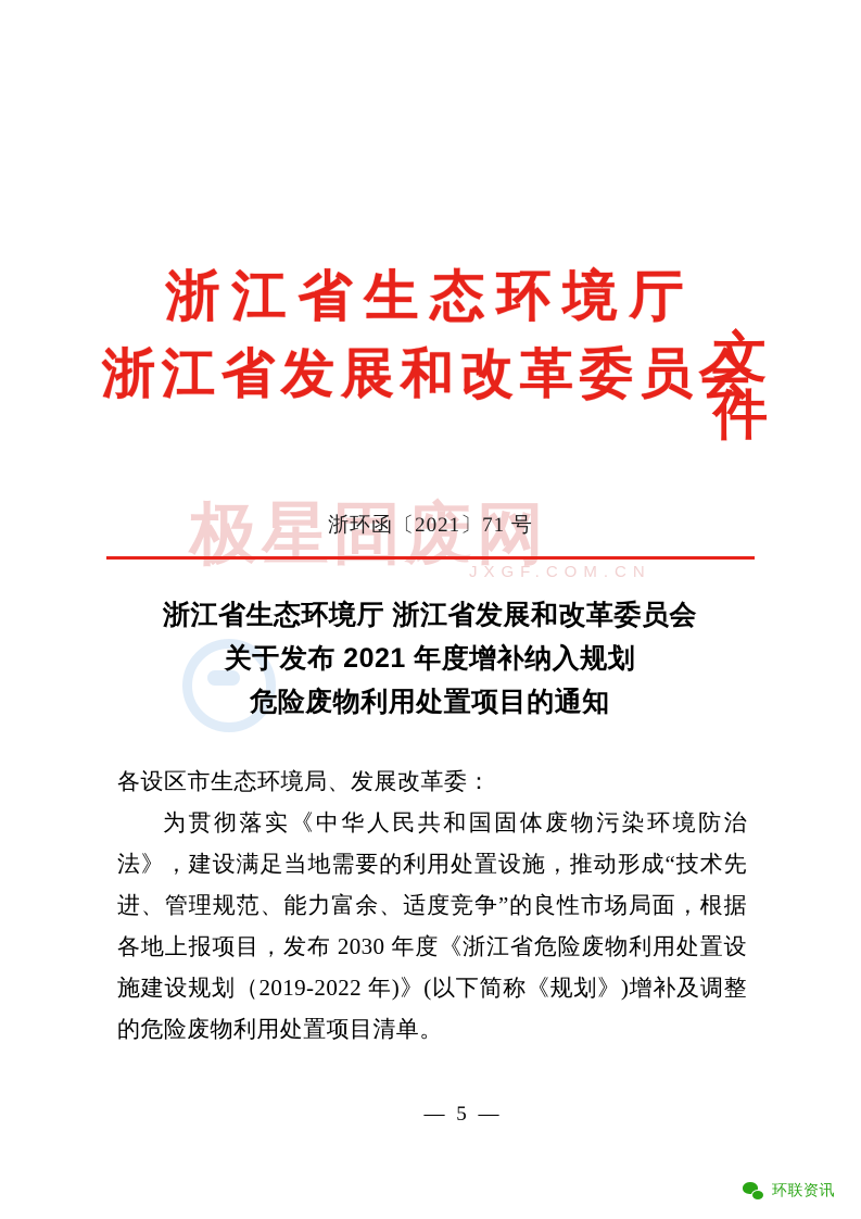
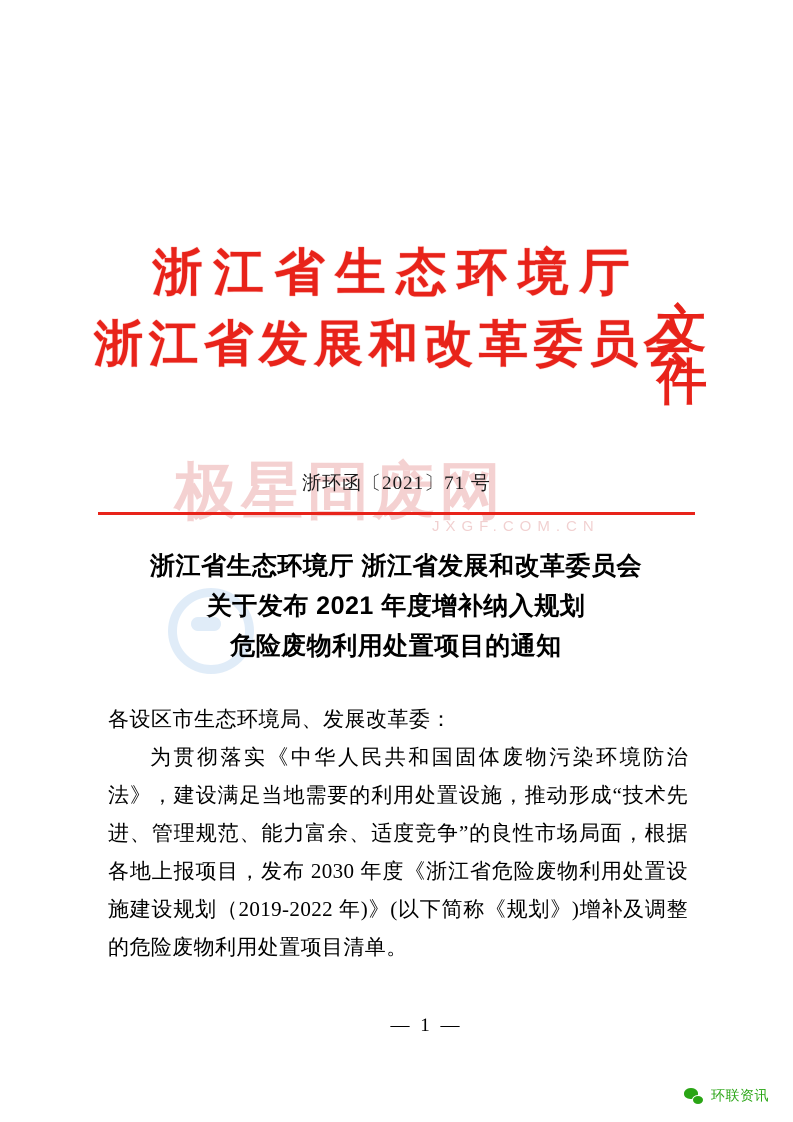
  极星固废网
  JXGF.COM.CN
  浙江省生态环境厅
  浙江省发展和改革委员会
  文
  件
  浙环函〔2021〕71 号
  浙江省生态环境厅 浙江省发展和改革委员会
  关于发布 2021 年度增补纳入规划
  危险废物利用处置项目的通知
  各设区市生态环境局、发展改革委：
  为贯彻落实《中华人民共和国固体废物污染环境防治法》，建设满足当地需要的利用处置设施，推动形成“技术先进、管理规范、能力富余、适度竞争”的良性市场局面，根据各地上报项目，发布 2030 年度《浙江省危险废物利用处置设施建设规划（2019-2022 年)》(以下简称《规划》)增补及调整的危险废物利用处置项目清单。
- — 5 —
+ — 1 —
  环联资讯
